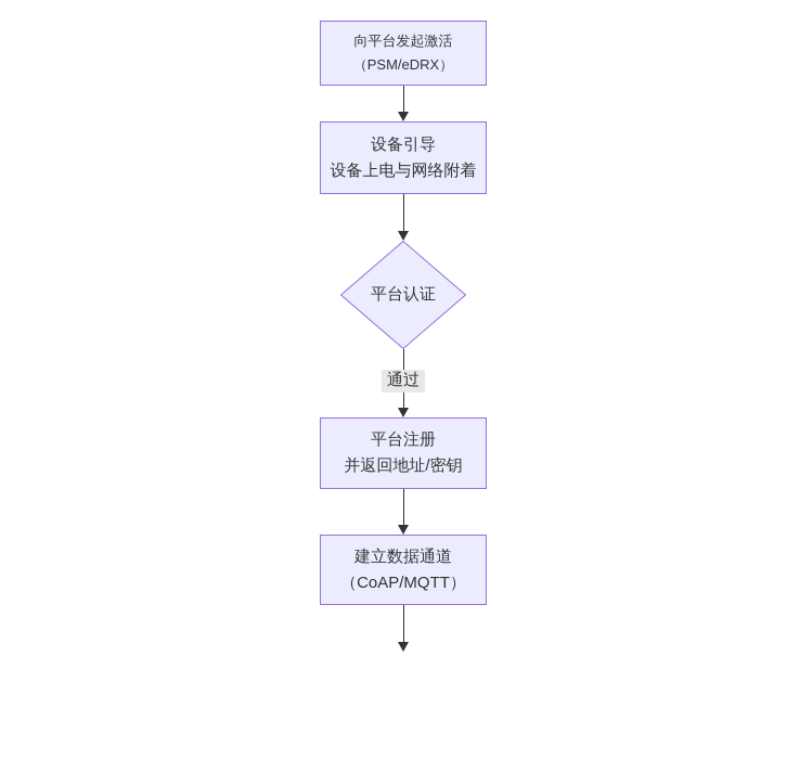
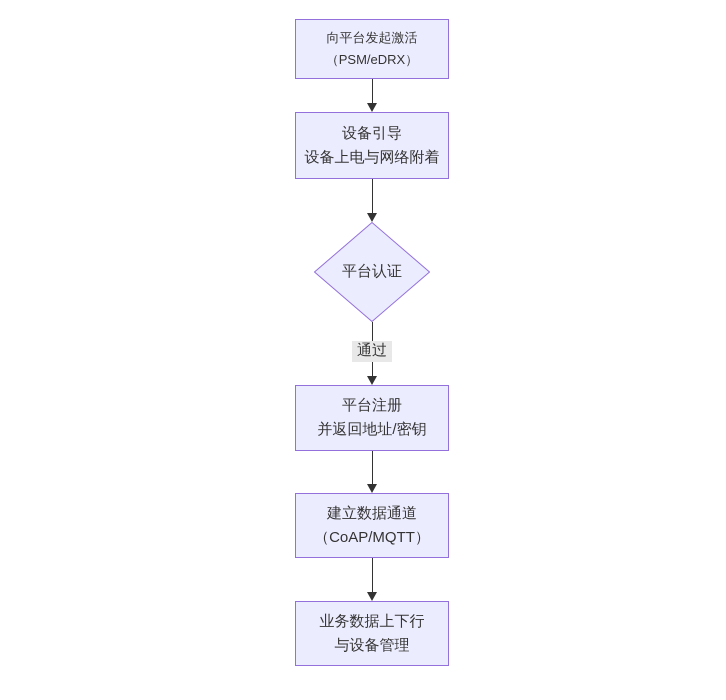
  向平台发起激活
  （PSM/eDRX）
  设备引导
  设备上电与网络附着
  平台认证
  通过
  平台注册
  并返回地址/密钥
  建立数据通道
  （CoAP/MQTT）
+ 业务数据上下行
+ 与设备管理
